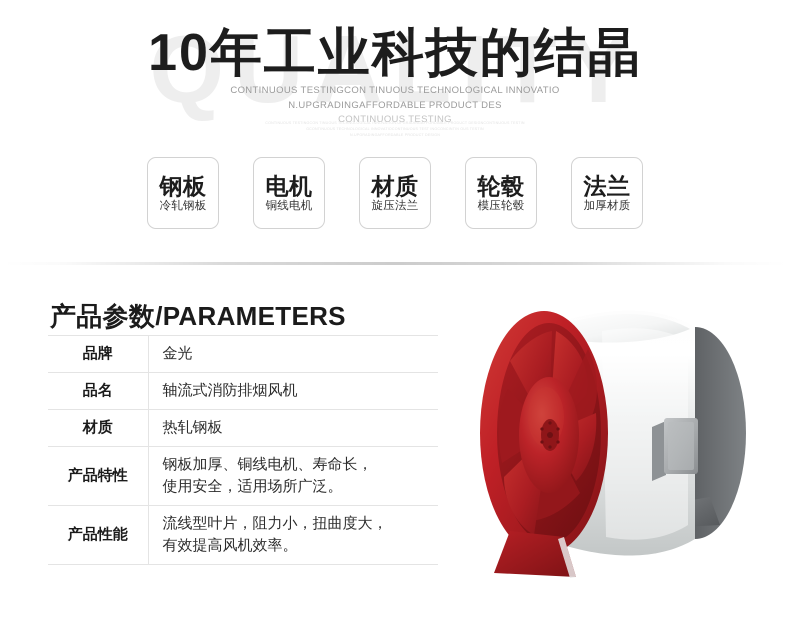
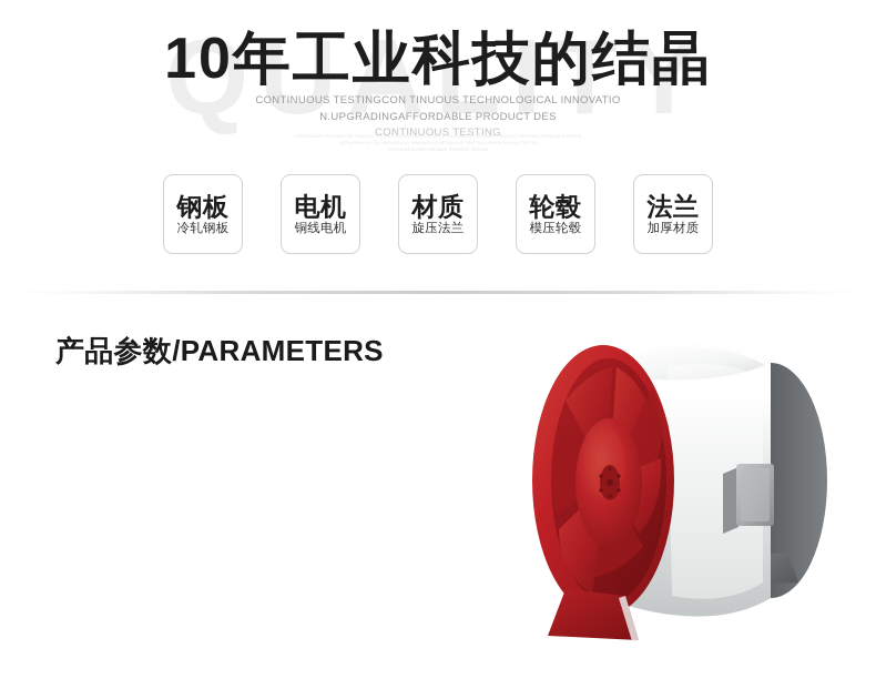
  QUALITY
  10年工业科技的结晶
  CONTINUOUS TESTINGCON TINUOUS TECHNOLOGICAL INNOVATIO
  N.UPGRADINGAFFORDABLE PRODUCT DES
  CONTINUOUS TESTING
  钢板
  冷轧钢板
  电机
  铜线电机
  材质
  旋压法兰
  轮毂
  模压轮毂
  法兰
  加厚材质
  产品参数/PARAMETERS
- 品牌	金光
- 品名	轴流式消防排烟风机
- 材质	热轧钢板
- 产品特性	钢板加厚、铜线电机、寿命长， 使用安全，适用场所广泛。
- 产品性能	流线型叶片，阻力小，扭曲度大， 有效提高风机效率。
